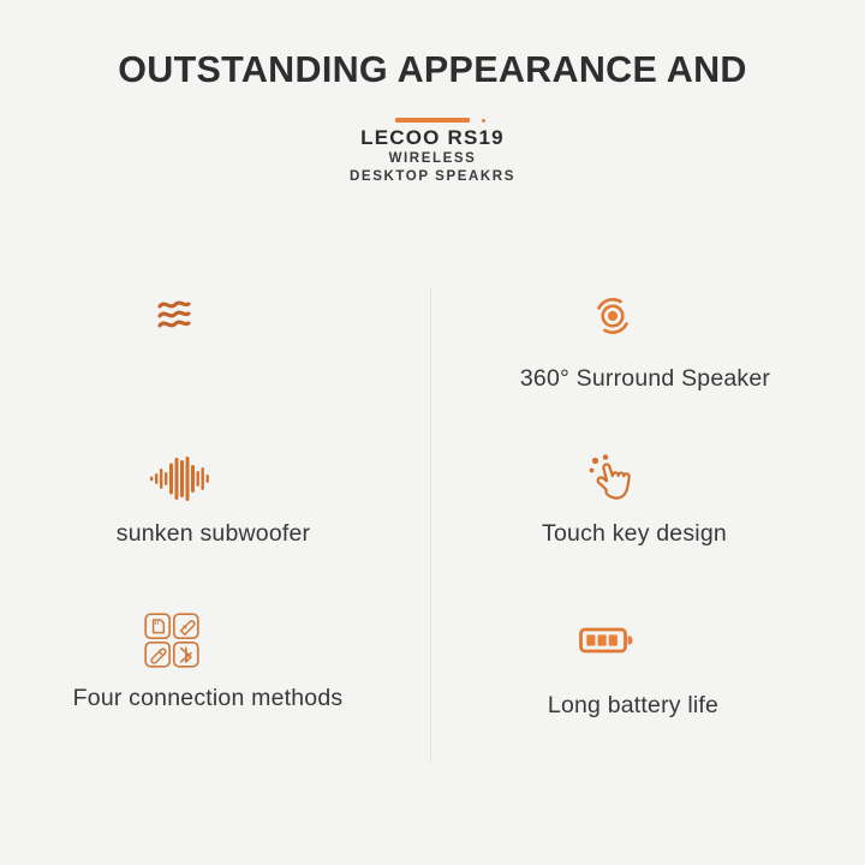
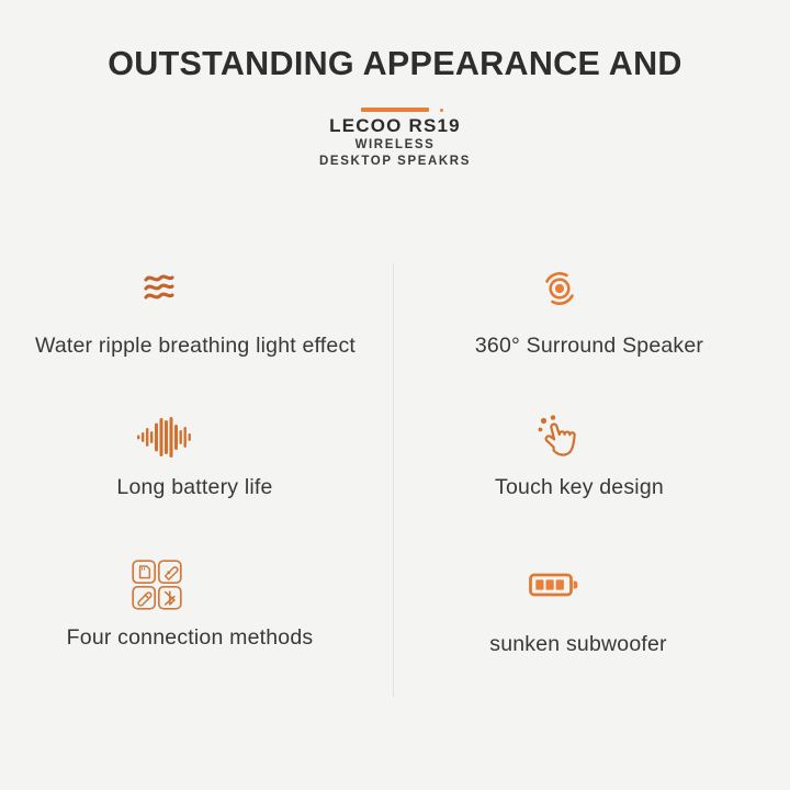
  OUTSTANDING APPEARANCE AND
  LECOO RS19
  WIRELESS
  DESKTOP SPEAKRS
+ Water ripple breathing light effect
  360° Surround Speaker
- sunken subwoofer
+ Long battery life
  Touch key design
  Four connection methods
- Long battery life
+ sunken subwoofer
